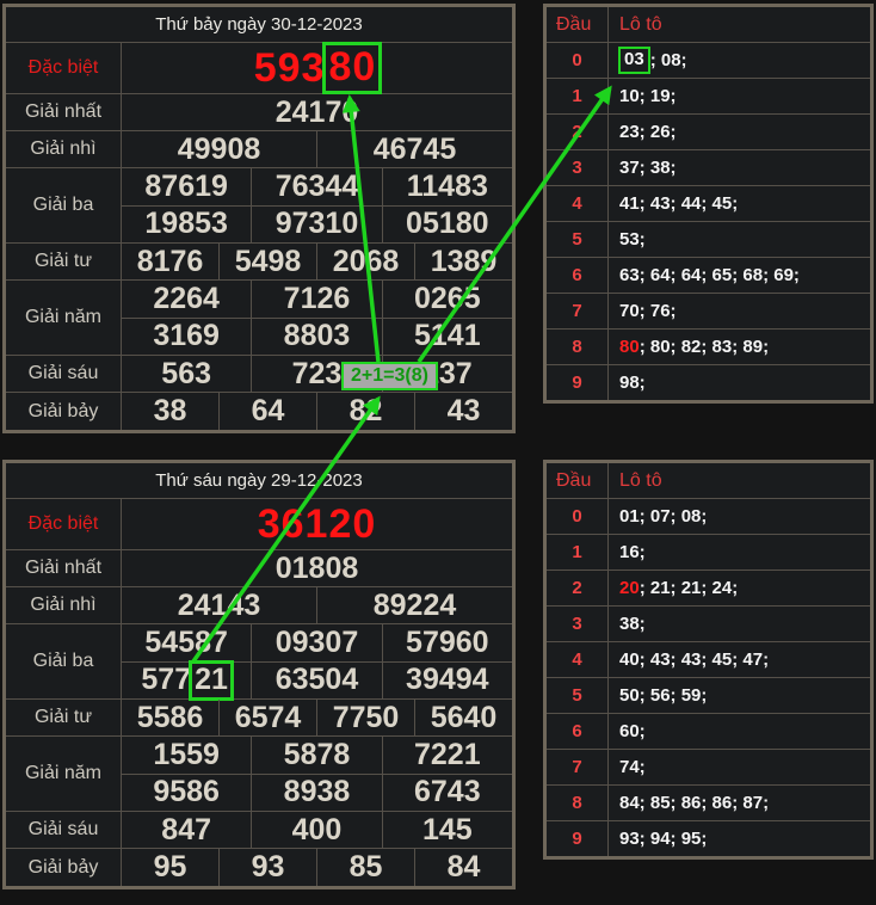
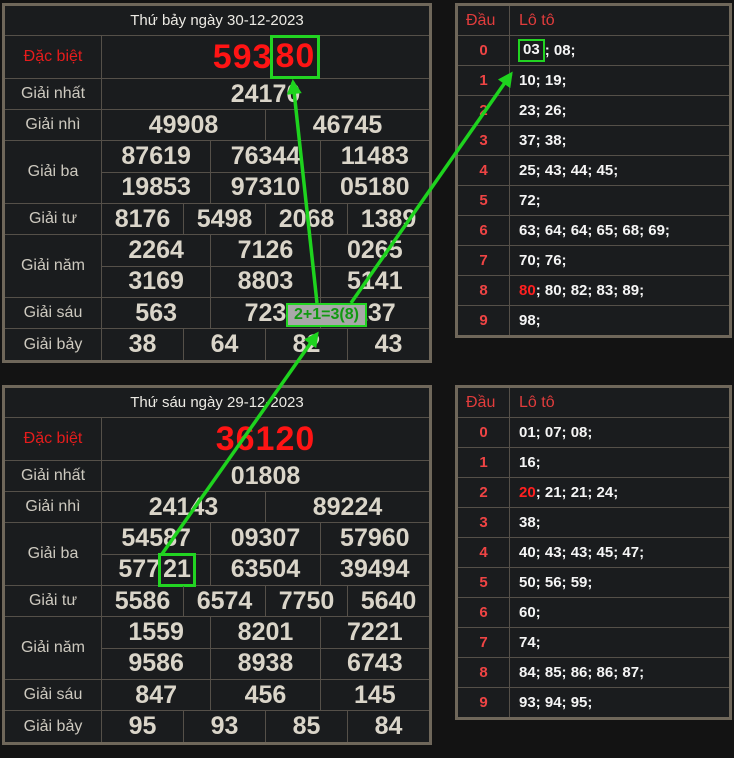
  Thứ bảy ngày 30-12-2023
  Đặc biệt
  593
  80
  Giải nhất
  2417
  Giải nhì
  49908
  46745
  Giải ba
  87619
  76344
  11483
  19853
  97310
  05180
  Giải tư
  8176
  5498
  2068
  138
  Giải năm
  2264
  7126
  0265
  3169
  8803
  541
  Giải sáu
  563
  723
  Giải bảy
  38
  64
  82
  43
  Thứ sáu ngày 29-122023
  Đặc biệt
  36120
  Giải nhất
  01808
  Giải nhì
  2413
  89224
  Giải ba
  54587
  09307
  57960
  577
  21
  63504
  39494
  Giải tư
  5586
  6574
  7750
  5640
  Giải năm
  1559
- 5878
+ 8201
  7221
  9586
  8938
  6743
  Giải sáu
  847
- 400
+ 456
  145
  Giải bảy
  95
  93
  85
  84
  Đầu
  Lô tô
  0
  03
  ; 08;
  1
  10; 19;
  23; 26;
  3
  37; 38;
  4
- 41; 43; 44; 45;
+ 25; 43; 44; 45;
  5
- 53;
+ 72;
  6
  63; 64; 64; 65; 68; 69;
  7
  70; 76;
  8
  80
  ; 80; 82; 83; 89;
  9
  98;
  Đầu
  Lô tô
  0
  01; 07; 08;
  1
  16;
  2
  20
  ; 21; 21; 24;
  3
  38;
  4
  40; 43; 43; 45; 47;
  5
  50; 56; 59;
  6
  60;
  7
  74;
  8
  84; 85; 86; 86; 87;
  9
  93; 94; 95;
  2+1=3(8)
